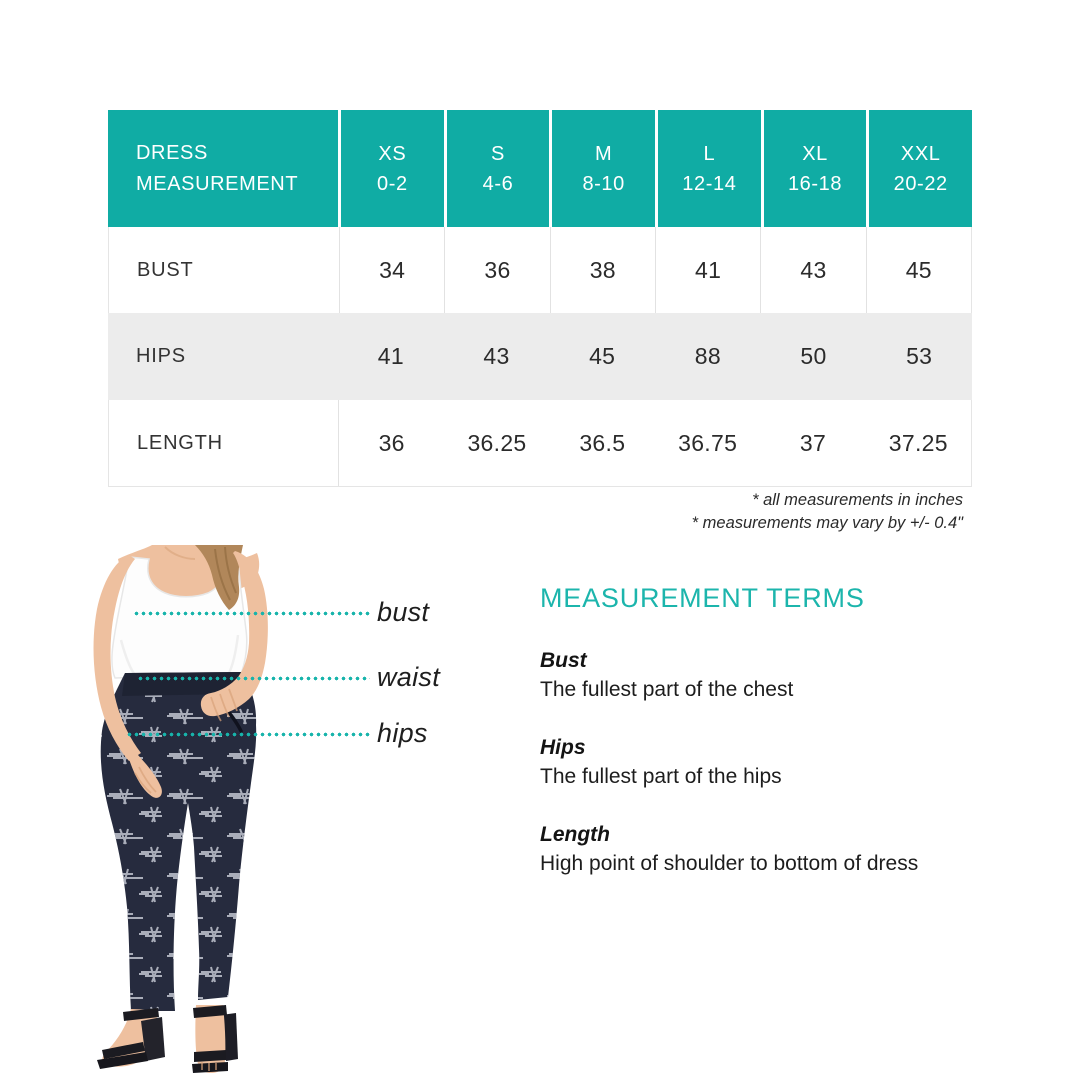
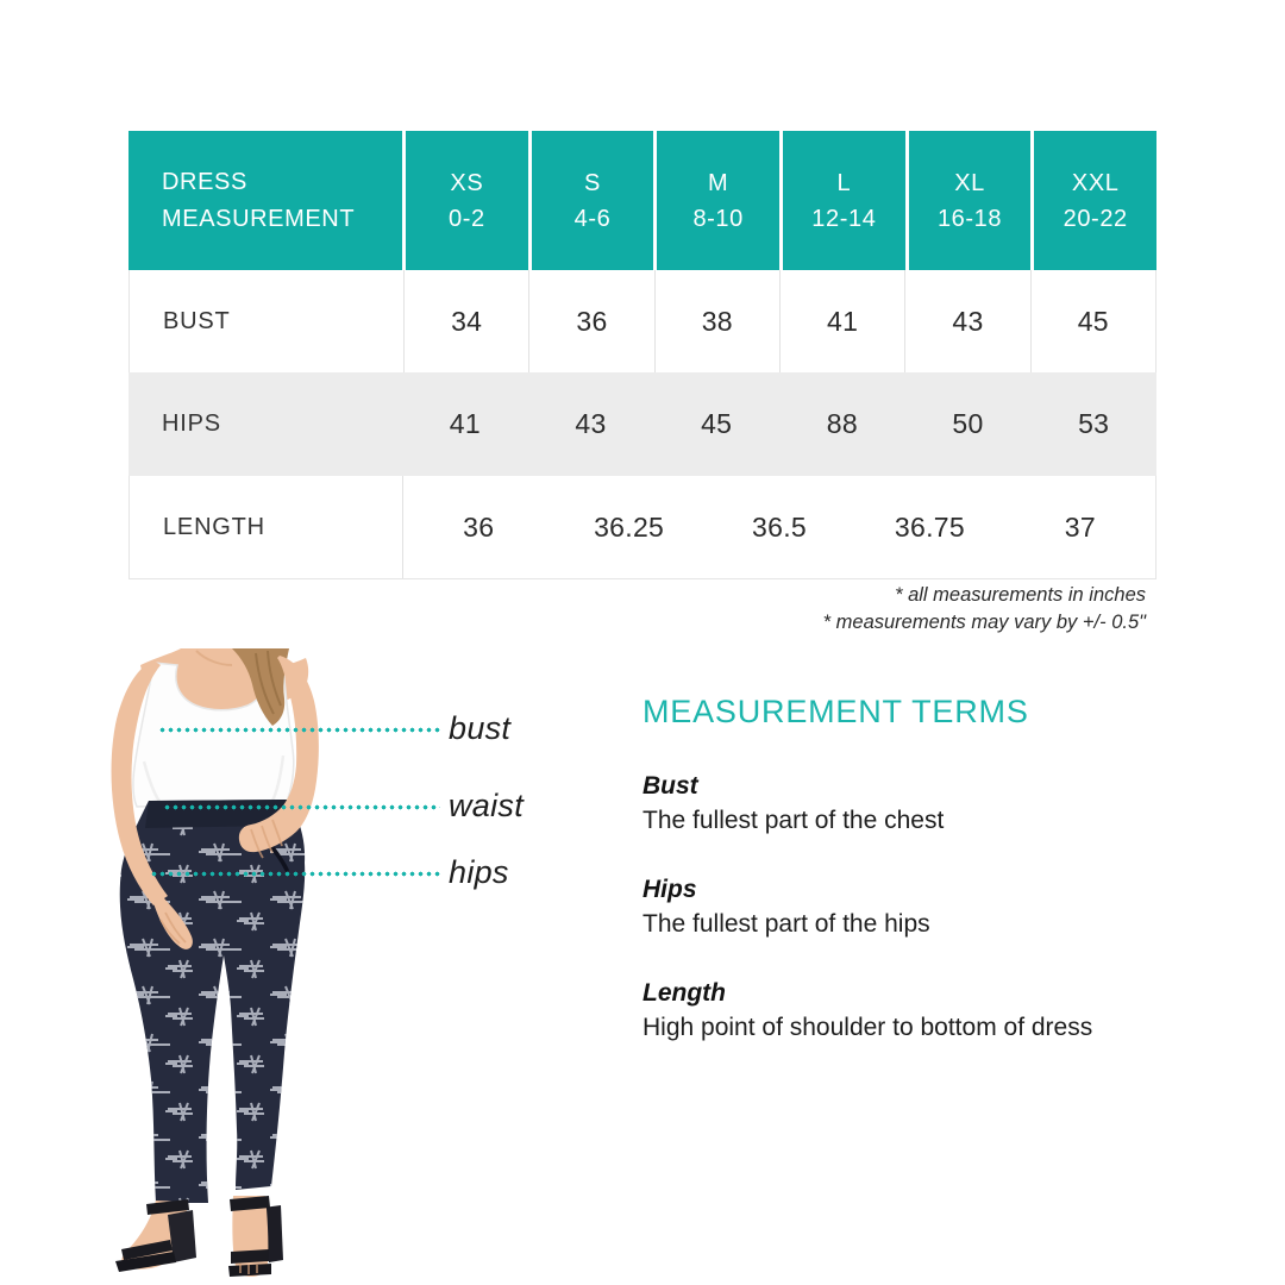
  DRESS
  MEASUREMENT
  XS
  0-2
  S
  4-6
  M
  8-10
  L
  12-14
  XL
  16-18
  XXL
  20-22
  BUST
  34
  36
  38
  41
  43
  45
  HIPS
  41
  43
  45
  88
  50
  53
  LENGTH
  36
  36.25
  36.5
  36.75
  37
- 37.25
  * all measurements in inches
- * measurements may vary by +/- 0.4"
+ * measurements may vary by +/- 0.5"
  bust
  waist
  hips
  MEASUREMENT TERMS
  Bust
  The fullest part of the chest
  Hips
  The fullest part of the hips
  Length
  High point of shoulder to bottom of dress
